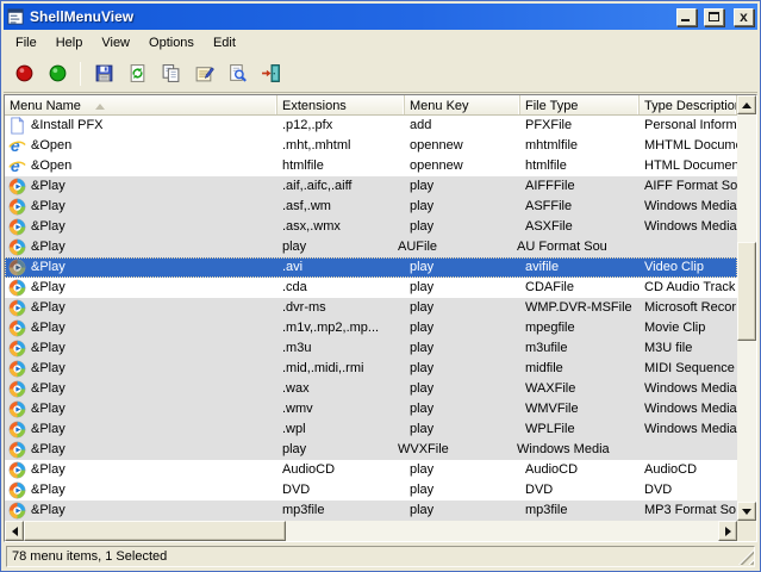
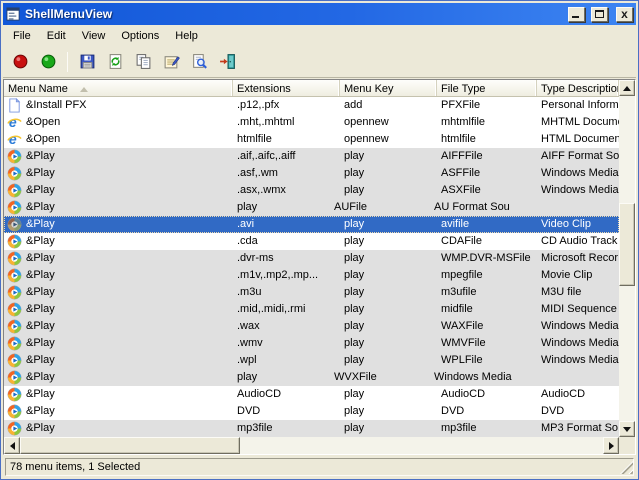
  ShellMenuView
  x
  File
- Help
+ Edit
  View
  Options
- Edit
+ Help
  Menu Name
  Extensions
  Menu Key
  File Type
  Type Descriptio
  &Install PFX
  .p12,.pfx
  add
  PFXFile
  Personal Inform
  e
  &Open
  .mht,.mhtml
  opennew
  mhtmlfile
  MHTML Docum
  e
  &Open
  htmlfile
  opennew
  htmlfile
  HTML Documen
  &Play
  .aif,.aifc,.aiff
  play
  AIFFFile
  AIFF Format So
  &Play
  .asf,.wm
  play
  ASFFile
  Windows Media
  &Play
  .asx,.wmx
  play
  ASXFile
  Windows Media
  &Play
  play
  AUFile
  AU Format Sou
  &Play
  .avi
  play
  avifile
  Video Clip
  &Play
  .cda
  play
  CDAFile
  CD Audio Track
  &Play
  .dvr-ms
  play
  WMP.DVR-MSFile
  Microsoft Recor
  &Play
  .m1v,.mp2,.mp...
  play
  mpegfile
  Movie Clip
  &Play
  .m3u
  play
  m3ufile
  M3U file
  &Play
  .mid,.midi,.rmi
  play
  midfile
  MIDI Sequence
  &Play
  .wax
  play
  WAXFile
  Windows Media
  &Play
  .wmv
  play
  WMVFile
  Windows Media
  &Play
  .wpl
  play
  WPLFile
  Windows Media
  &Play
  play
  WVXFile
  Windows Media
  &Play
  AudioCD
  play
  AudioCD
  AudioCD
  &Play
  DVD
  play
  DVD
  DVD
  &Play
  mp3file
  play
  mp3file
  MP3 Format So
  78 menu items, 1 Selected
